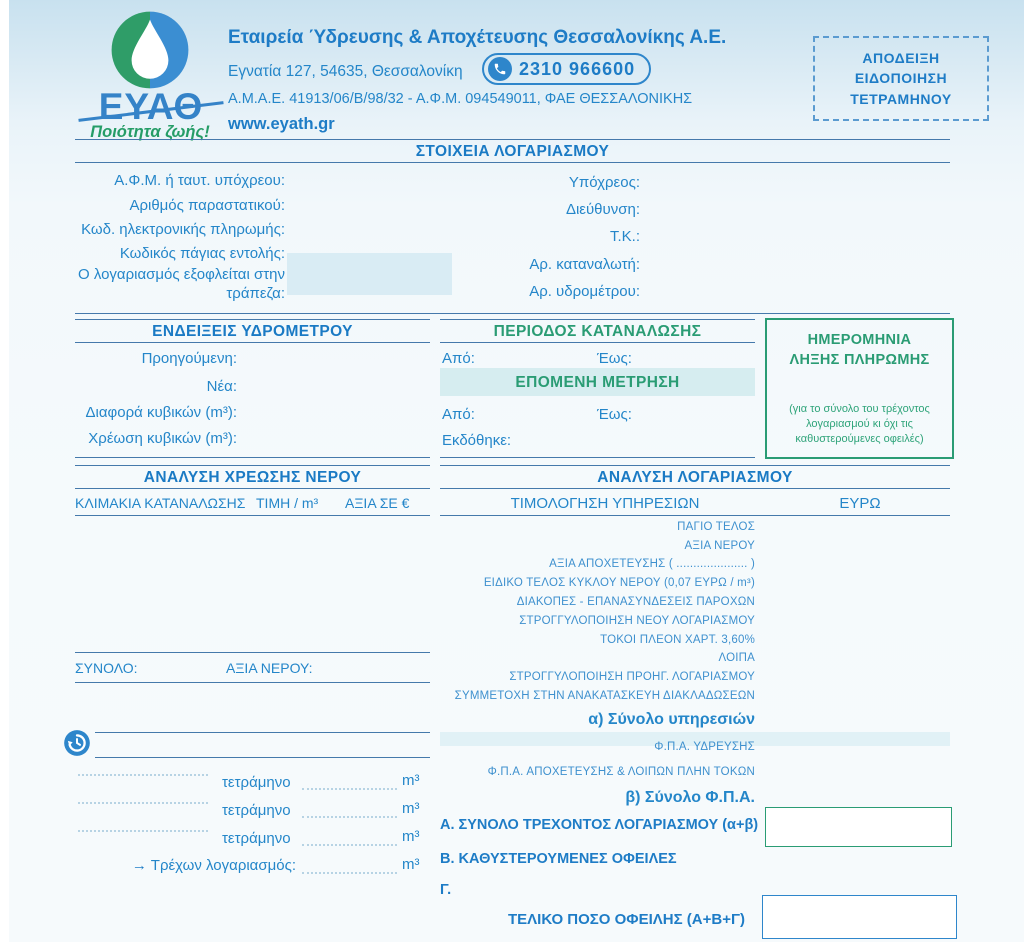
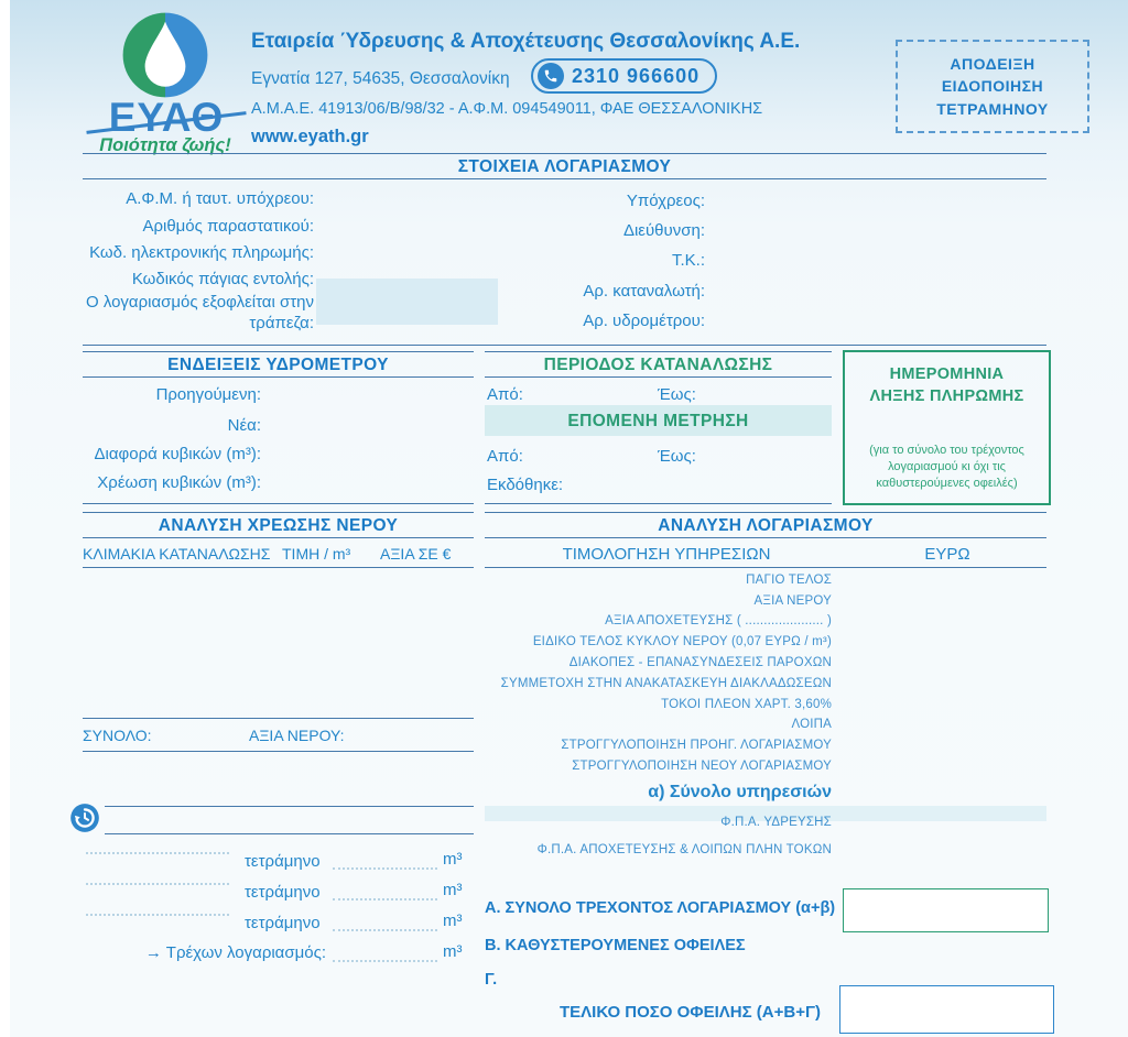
  ΕΥΑΘ
  Ποιότητα ζωής!
  Εταιρεία Ύδρευσης & Αποχέτευσης Θεσσαλονίκης Α.Ε.
  Εγνατία 127, 54635, Θεσσαλονίκη
  2310 966600
  Α.Μ.Α.Ε. 41913/06/Β/98/32 - Α.Φ.Μ. 094549011, ΦΑΕ ΘΕΣΣΑΛΟΝΙΚΗΣ
  www.eyath.gr
  ΑΠΟΔΕΙΞΗ
  ΕΙΔΟΠΟΙΗΣΗ
  ΤΕΤΡΑΜΗΝΟΥ
  ΣΤΟΙΧΕΙΑ ΛΟΓΑΡΙΑΣΜΟΥ
  Α.Φ.Μ. ή ταυτ. υπόχρεου:
  Αριθμός παραστατικού:
  Κωδ. ηλεκτρονικής πληρωμής:
  Κωδικός πάγιας εντολής:
  Ο λογαριασμός εξοφλείται στην τράπεζα:
  Υπόχρεος:
  Διεύθυνση:
  Τ.Κ.:
  Αρ. καταναλωτή:
  Αρ. υδρομέτρου:
  ΕΝΔΕΙΞΕΙΣ ΥΔΡΟΜΕΤΡΟΥ
  Προηγούμενη:
  Νέα:
  Διαφορά κυβικών (m³):
  Χρέωση κυβικών (m³):
  ΠΕΡΙΟΔΟΣ ΚΑΤΑΝΑΛΩΣΗΣ
  Από:
  Έως:
  ΕΠΟΜΕΝΗ ΜΕΤΡΗΣΗ
  Από:
  Έως:
  Εκδόθηκε:
  ΗΜΕΡΟΜΗΝΙΑ
  ΛΗΞΗΣ ΠΛΗΡΩΜΗΣ
  (για το σύνολο του τρέχοντος λογαριασμού κι όχι τις καθυστερούμενες οφειλές)
  ΑΝΑΛΥΣΗ ΧΡΕΩΣΗΣ ΝΕΡΟΥ
  ΚΛΙΜΑΚΙΑ ΚΑΤΑΝΑΛΩΣΗΣ
  ΤΙΜΗ / m³
  ΑΞΙΑ ΣΕ €
  ΣΥΝΟΛΟ:
  ΑΞΙΑ ΝΕΡΟΥ:
  τετράμηνο
  m³
  τετράμηνο
  m³
  τετράμηνο
  m³
  → Τρέχων λογαριασμός:
  m³
  ΑΝΑΛΥΣΗ ΛΟΓΑΡΙΑΣΜΟΥ
  ΤΙΜΟΛΟΓΗΣΗ ΥΠΗΡΕΣΙΩΝ
  ΕΥΡΩ
  ΠΑΓΙΟ ΤΕΛΟΣ
  ΑΞΙΑ ΝΕΡΟΥ
  ΑΞΙΑ ΑΠΟΧΕΤΕΥΣΗΣ ( ..................... )
  ΕΙΔΙΚΟ ΤΕΛΟΣ ΚΥΚΛΟΥ ΝΕΡΟΥ (0,07 ΕΥΡΩ / m³)
  ΔΙΑΚΟΠΕΣ - ΕΠΑΝΑΣΥΝΔΕΣΕΙΣ ΠΑΡΟΧΩΝ
- ΣΤΡΟΓΓΥΛΟΠΟΙΗΣΗ ΝΕΟΥ ΛΟΓΑΡΙΑΣΜΟΥ
+ ΣΥΜΜΕΤΟΧΗ ΣΤΗΝ ΑΝΑΚΑΤΑΣΚΕΥΗ ΔΙΑΚΛΑΔΩΣΕΩΝ
  ΤΟΚΟΙ ΠΛΕΟΝ ΧΑΡΤ. 3,60%
  ΛΟΙΠΑ
  ΣΤΡΟΓΓΥΛΟΠΟΙΗΣΗ ΠΡΟΗΓ. ΛΟΓΑΡΙΑΣΜΟΥ
- ΣΥΜΜΕΤΟΧΗ ΣΤΗΝ ΑΝΑΚΑΤΑΣΚΕΥΗ ΔΙΑΚΛΑΔΩΣΕΩΝ
+ ΣΤΡΟΓΓΥΛΟΠΟΙΗΣΗ ΝΕΟΥ ΛΟΓΑΡΙΑΣΜΟΥ
  α) Σύνολο υπηρεσιών
  Φ.Π.Α. ΥΔΡΕΥΣΗΣ
  Φ.Π.Α. ΑΠΟΧΕΤΕΥΣΗΣ & ΛΟΙΠΩΝ ΠΛΗΝ ΤΟΚΩΝ
- β) Σύνολο Φ.Π.Α.
  Α. ΣΥΝΟΛΟ ΤΡΕΧΟΝΤΟΣ ΛΟΓΑΡΙΑΣΜΟΥ (α+β)
  Β. ΚΑΘΥΣΤΕΡΟΥΜΕΝΕΣ ΟΦΕΙΛΕΣ
  Γ.
  ΤΕΛΙΚΟ ΠΟΣΟ ΟΦΕΙΛΗΣ (Α+Β+Γ)
